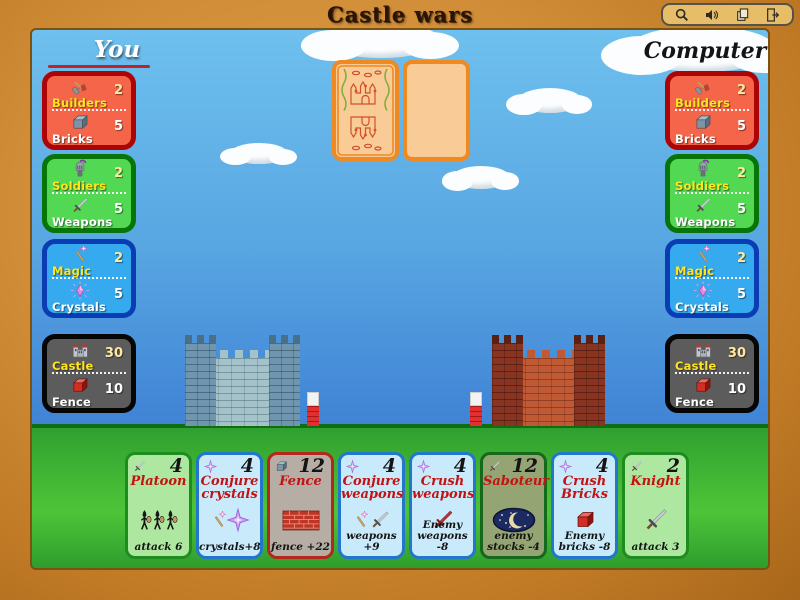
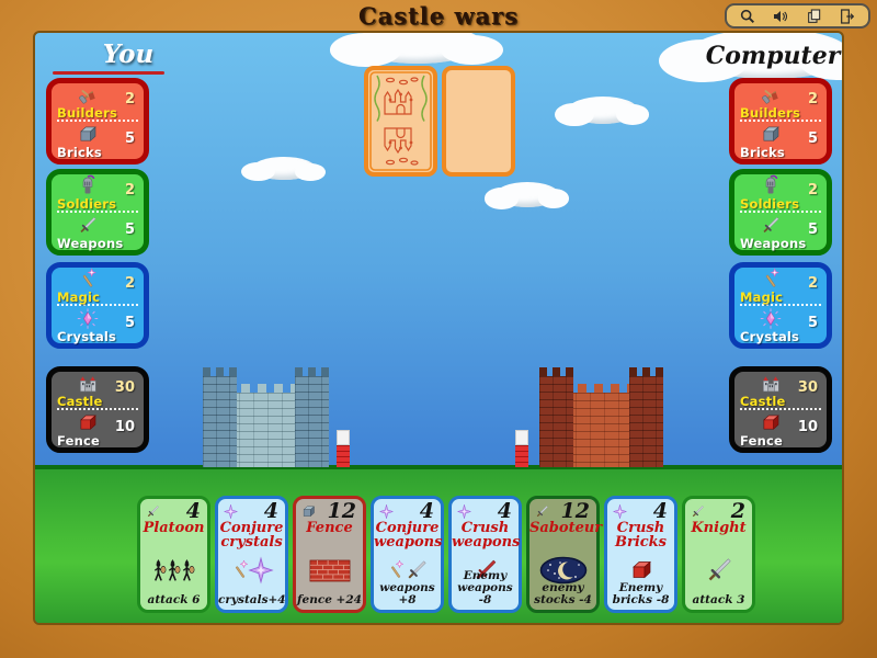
  Castle wars
  You
  Computer
  Builders
  2
  Bricks
  5
  Soldiers
  2
  Weapons
  5
  Magic
  2
  Crystals
  5
  Castle
  30
  Fence
  10
  Builders
  2
  Bricks
  5
  Soldiers
  2
  Weapons
  5
  Magic
  2
  Crystals
  5
  Castle
  30
  Fence
  10
  4
  Platoon
  attack 6
  4
  Conjure
  crystals
- crystals+8
+ crystals+4
  12
  Fence
- fence +22
+ fence +24
  4
  Conjure
  weapons
- weapons +9
+ weapons +8
  4
  Crush
  weapons
  Enemy
  weapons -8
  12
  Saboteur
  enemy
  stocks -4
  4
  Crush
  Bricks
  Enemy
  bricks -8
  2
  Knight
  attack 3
